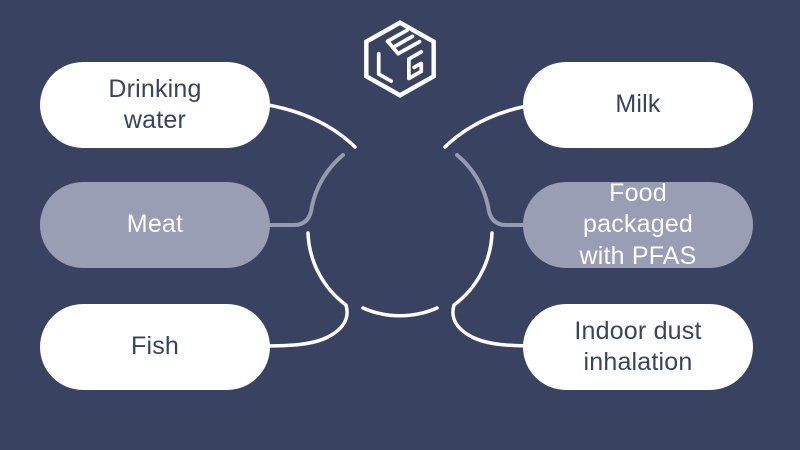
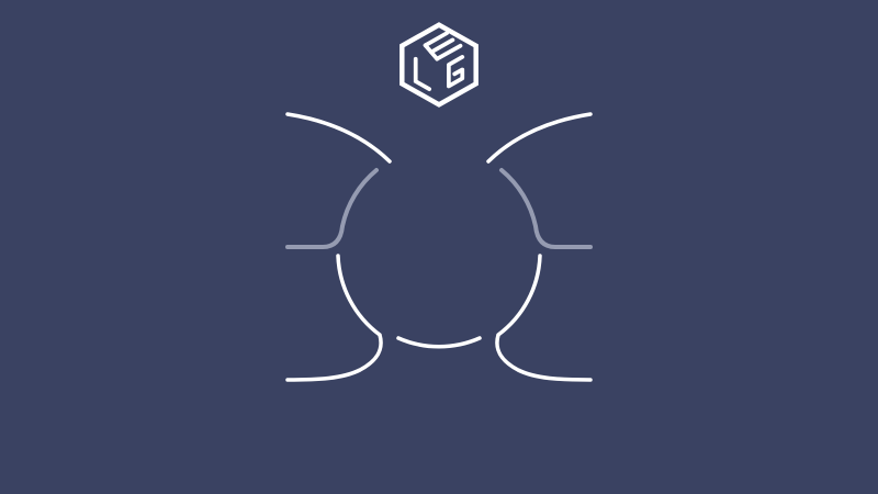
- Drinking water
- Meat
- Fish
- Milk
- Food packaged with PFAS
- Indoor dust inhalation
